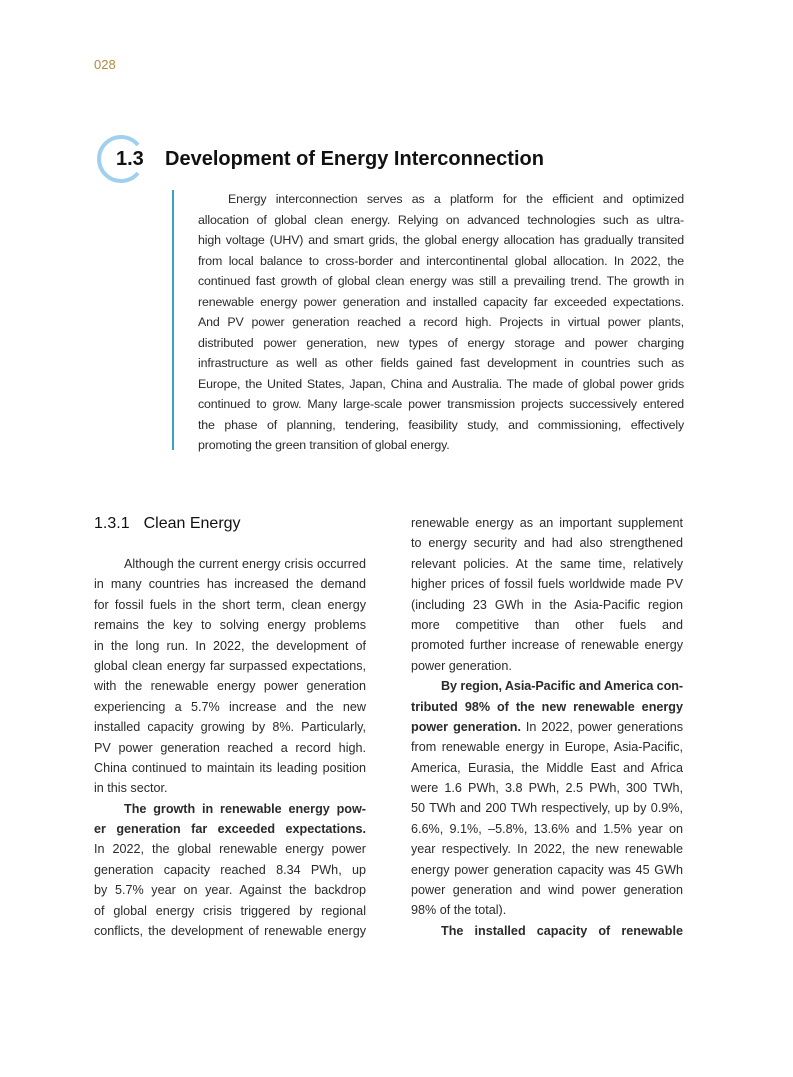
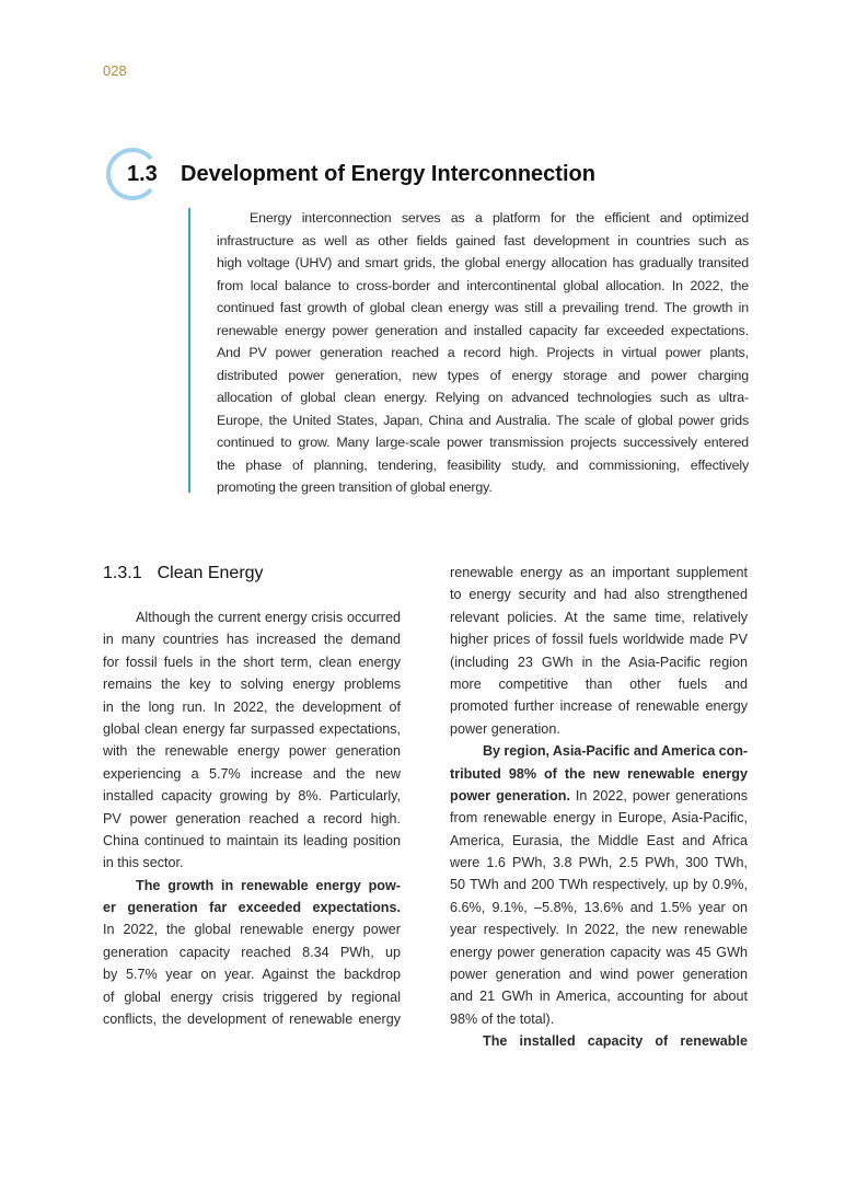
  028
  1.3
  Development of Energy Interconnection
  Energy interconnection serves as a platform for the efficient and optimized
- allocation of global clean energy. Relying on advanced technologies such as ultra-
+ infrastructure as well as other fields gained fast development in countries such as
  high voltage (UHV) and smart grids, the global energy allocation has gradually transited
  from local balance to cross-border and intercontinental global allocation. In 2022, the
  continued fast growth of global clean energy was still a prevailing trend. The growth in
  renewable energy power generation and installed capacity far exceeded expectations.
  And PV power generation reached a record high. Projects in virtual power plants,
  distributed power generation, new types of energy storage and power charging
- infrastructure as well as other fields gained fast development in countries such as
+ allocation of global clean energy. Relying on advanced technologies such as ultra-
- Europe, the United States, Japan, China and Australia. The made of global power grids
+ Europe, the United States, Japan, China and Australia. The scale of global power grids
  continued to grow. Many large-scale power transmission projects successively entered
  the phase of planning, tendering, feasibility study, and commissioning, effectively
  promoting the green transition of global energy.
  1.3.1 Clean Energy
  Although the current energy crisis occurred
  in many countries has increased the demand
  for fossil fuels in the short term, clean energy
  remains the key to solving energy problems
  in the long run. In 2022, the development of
  global clean energy far surpassed expectations,
  with the renewable energy power generation
  experiencing a 5.7% increase and the new
  installed capacity growing by 8%. Particularly,
  PV power generation reached a record high.
  China continued to maintain its leading position
  in this sector.
  The growth in renewable energy pow-
  er generation far exceeded expectations.
  In 2022, the global renewable energy power
  generation capacity reached 8.34 PWh, up
  by 5.7% year on year. Against the backdrop
  of global energy crisis triggered by regional
  conflicts, the development of renewable energy
  renewable energy as an important supplement
  to energy security and had also strengthened
  relevant policies. At the same time, relatively
  higher prices of fossil fuels worldwide made PV
  (including 23 GWh in the Asia-Pacific region
  more competitive than other fuels and
  promoted further increase of renewable energy
  power generation.
  By region, Asia-Pacific and America con-
  tributed 98% of the new renewable energy
  power generation. In 2022, power generations
  from renewable energy in Europe, Asia-Pacific,
  America, Eurasia, the Middle East and Africa
  were 1.6 PWh, 3.8 PWh, 2.5 PWh, 300 TWh,
  50 TWh and 200 TWh respectively, up by 0.9%,
  6.6%, 9.1%, –5.8%, 13.6% and 1.5% year on
  year respectively. In 2022, the new renewable
  energy power generation capacity was 45 GWh
  power generation and wind power generation
+ and 21 GWh in America, accounting for about
  98% of the total).
  The installed capacity of renewable
